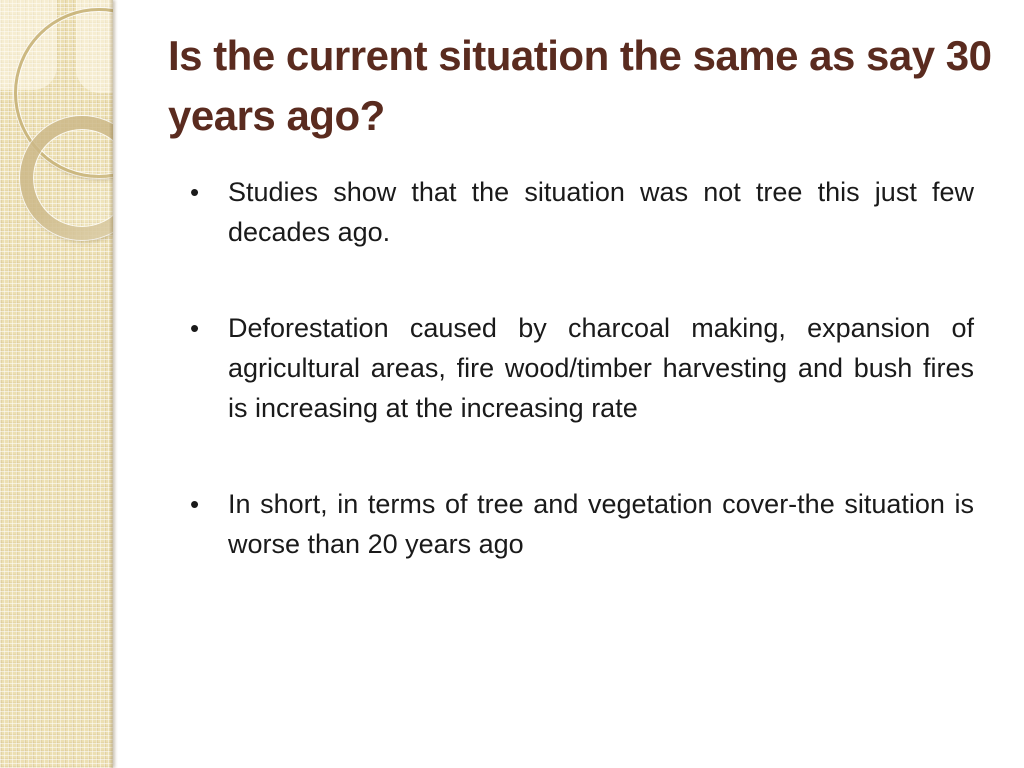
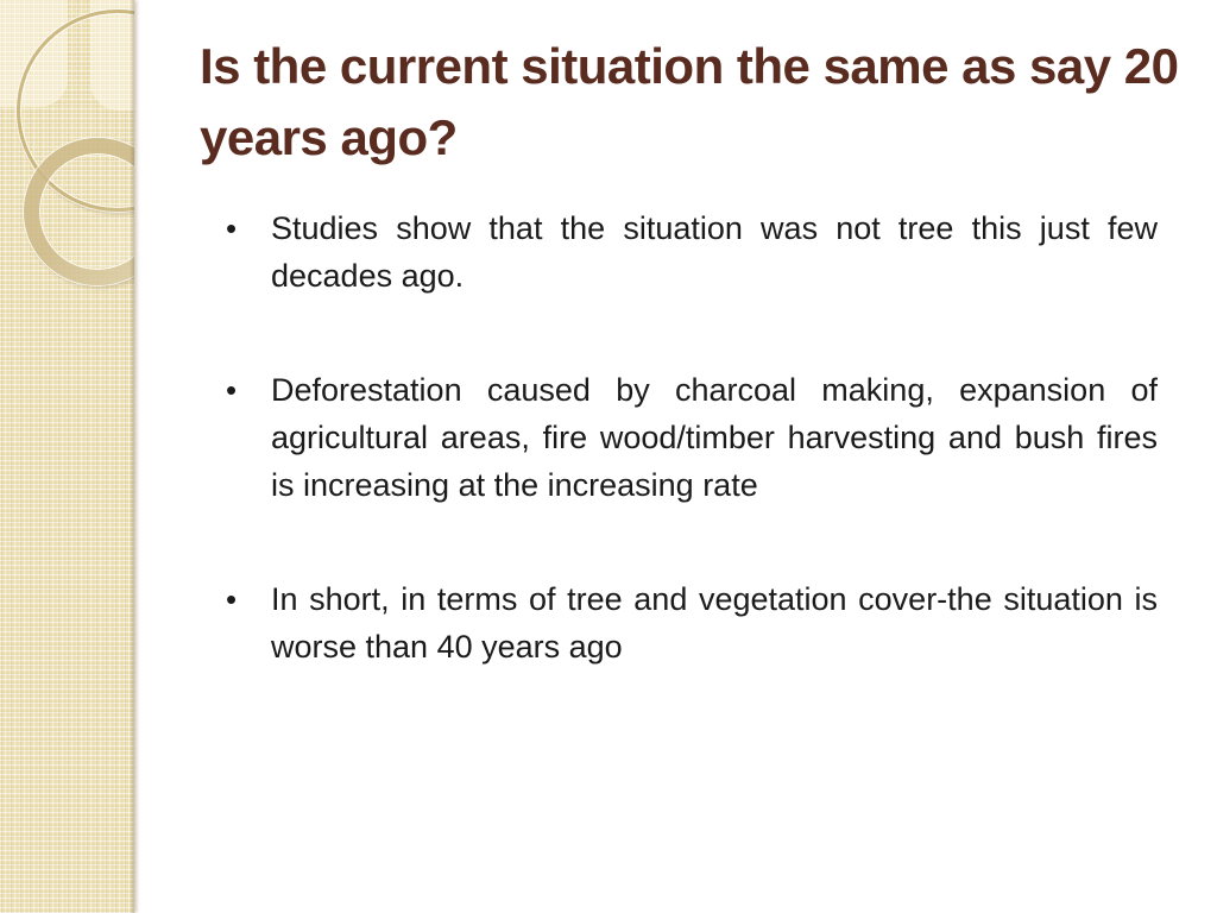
- Is the current situation the same as say 30 years ago?
+ Is the current situation the same as say 20 years ago?
  •
  Studies show that the situation was not tree this just few decades ago.
  •
  Deforestation caused by charcoal making, expansion of agricultural areas, fire wood/timber harvesting and bush fires is increasing at the increasing rate
  •
- In short, in terms of tree and vegetation cover-the situation is worse than 20 years ago
+ In short, in terms of tree and vegetation cover-the situation is worse than 40 years ago
